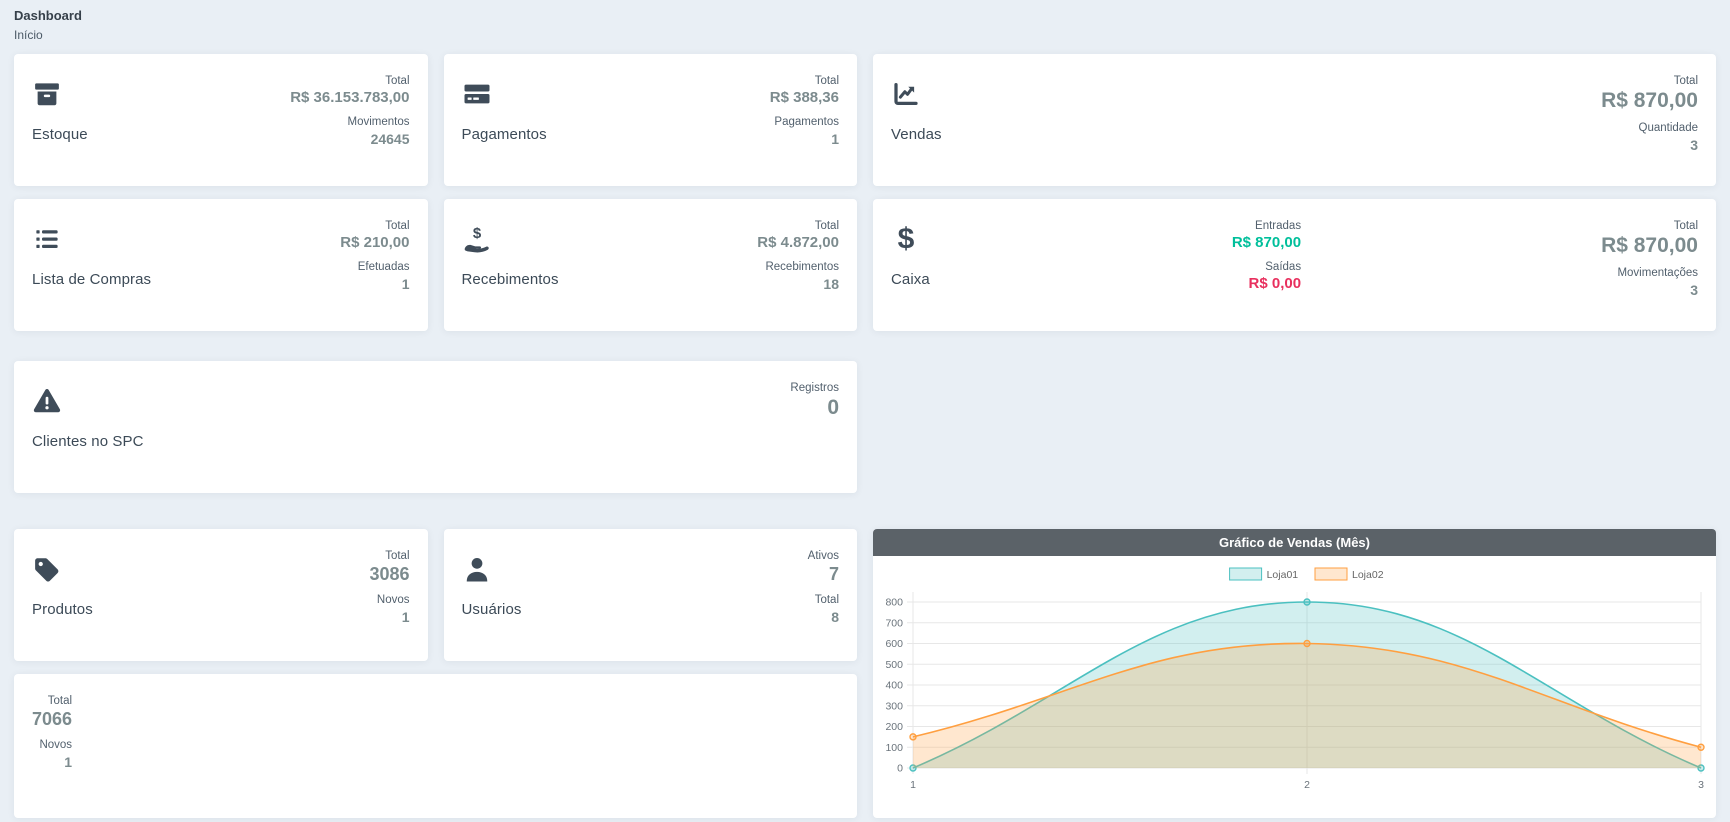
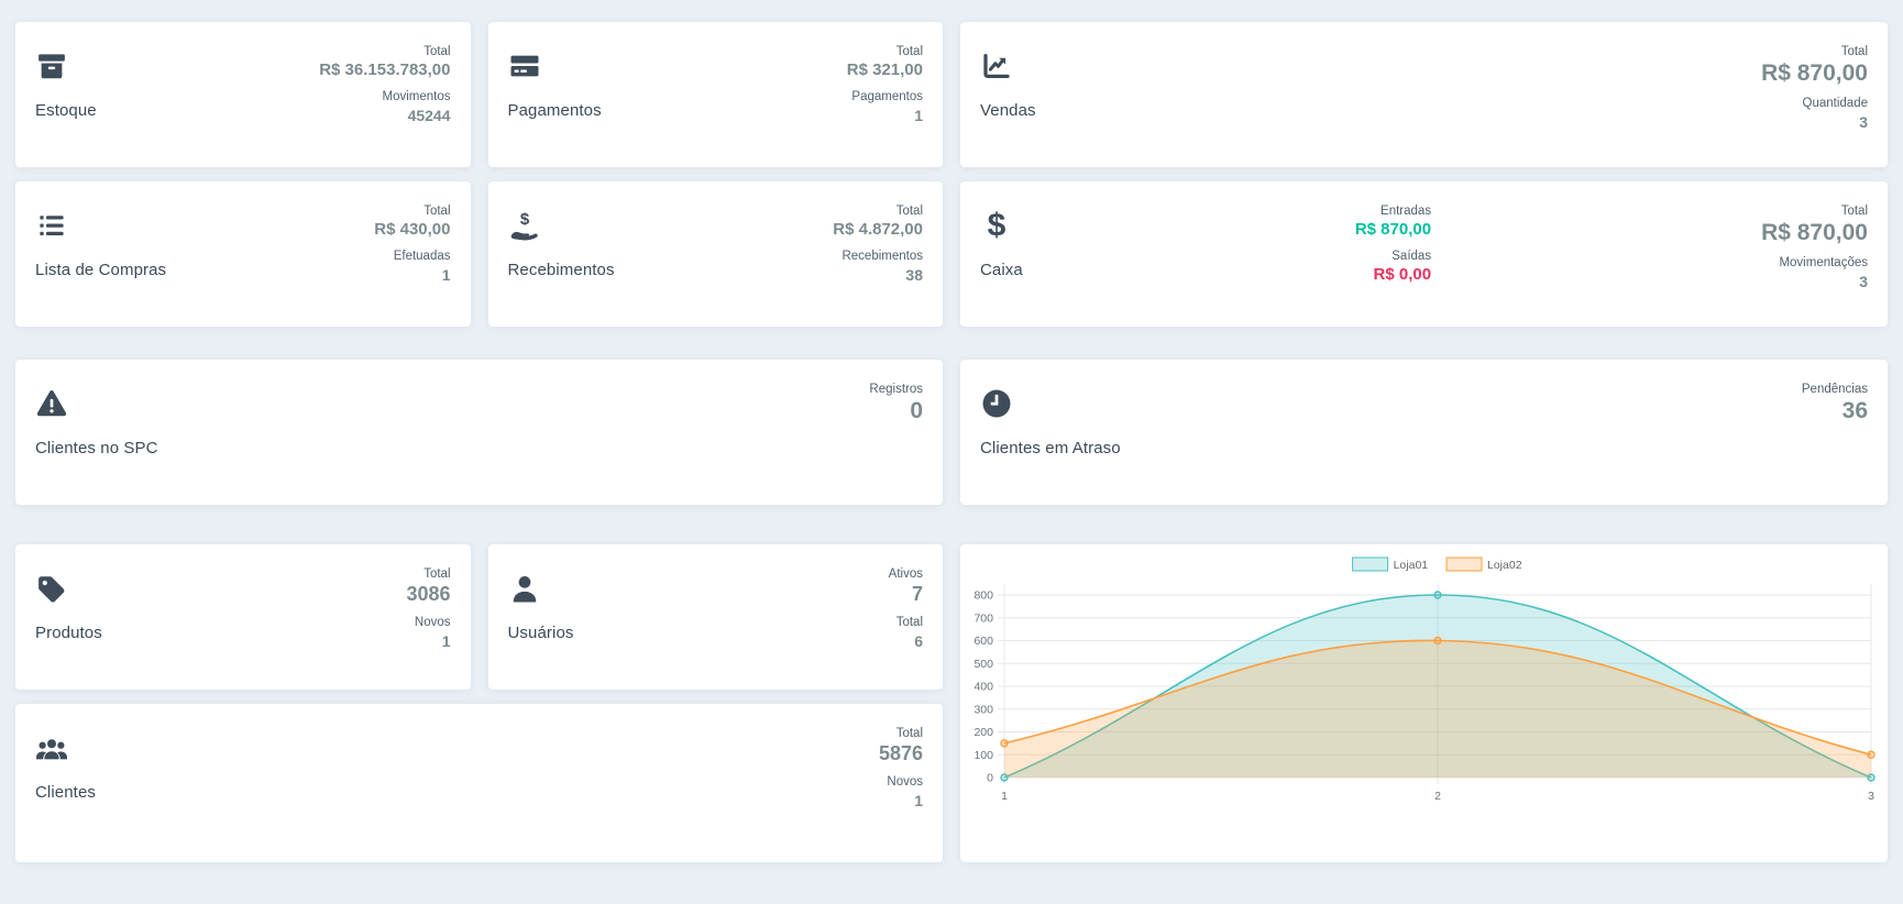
- Dashboard
- Início
  Estoque
  Total
  R$ 36.153.783,00
  Movimentos
- 24645
+ 45244
  Pagamentos
  Total
- R$ 388,36
+ R$ 321,00
  Pagamentos
  1
  Vendas
  Total
  R$ 870,00
  Quantidade
  3
  Lista de Compras
  Total
- R$ 210,00
+ R$ 430,00
  Efetuadas
  1
  $
  Recebimentos
  Total
  R$ 4.872,00
  Recebimentos
- 18
+ 38
  $
  Caixa
  Entradas
  R$ 870,00
  Saídas
  R$ 0,00
  Total
  R$ 870,00
  Movimentações
  3
  Clientes no SPC
  Registros
  0
+ Clientes em Atraso
+ Pendências
+ 36
  Produtos
  Total
  3086
  Novos
  1
  Usuários
  Ativos
  7
  Total
- 8
+ 6
- Gráfico de Vendas (Mês)
  0
  100
  200
  300
  400
  500
  600
  700
  800
  1
  2
  3
  Loja01
  Loja02
+ Clientes
  Total
- 7066
+ 5876
  Novos
  1
